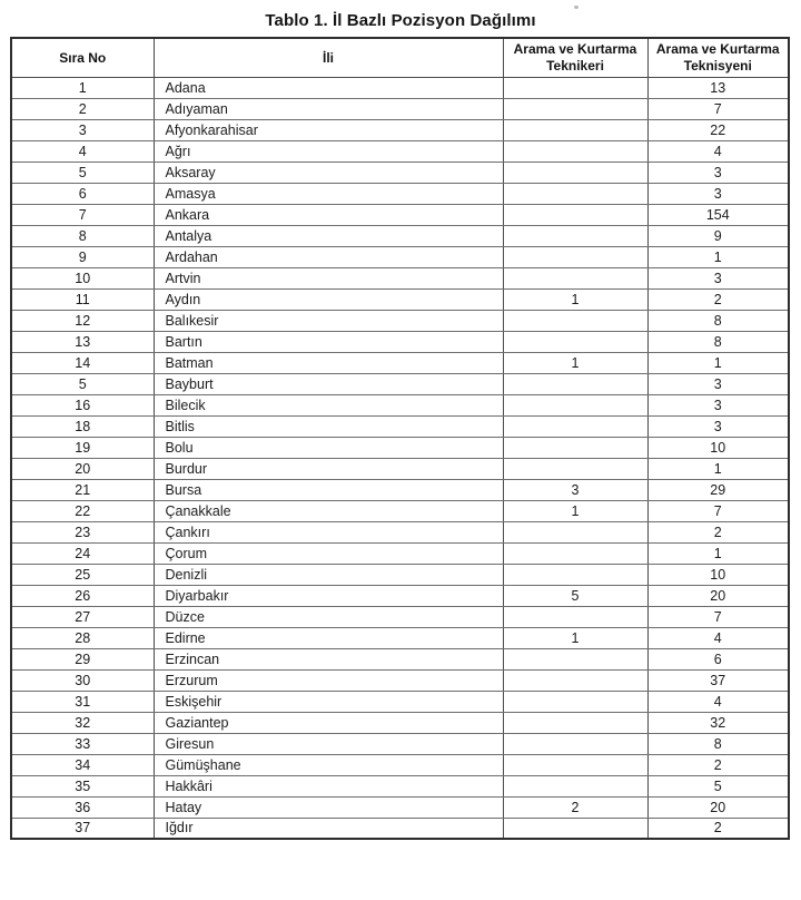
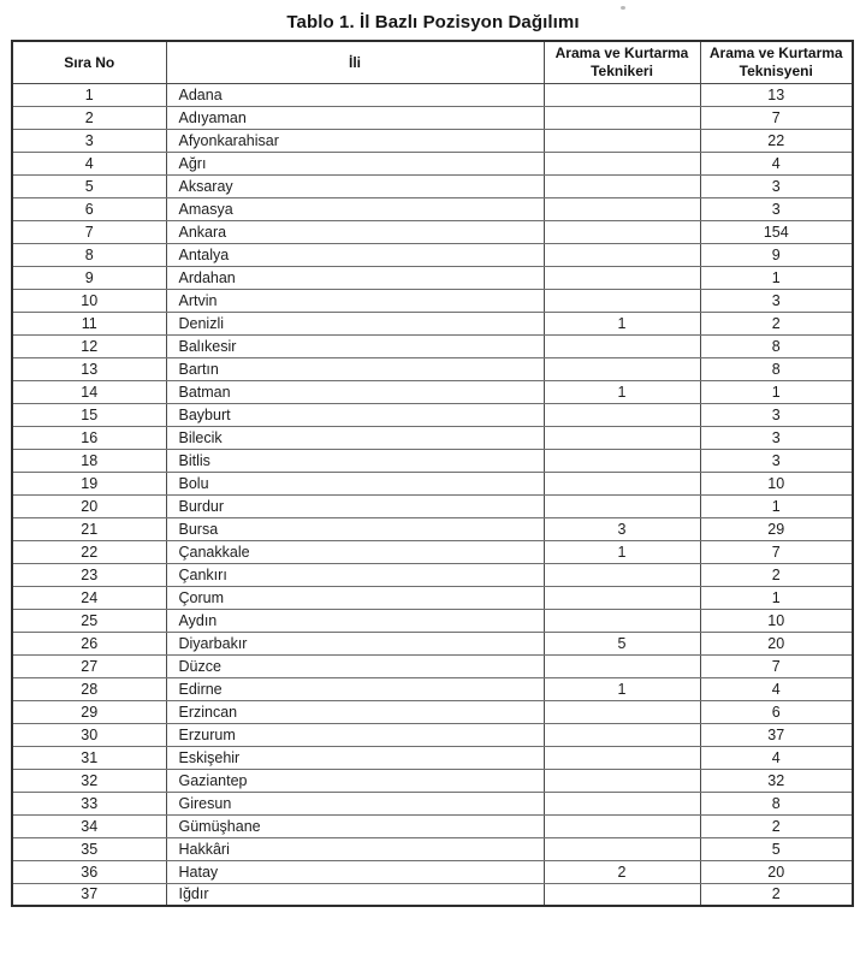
  Tablo 1. İl Bazlı Pozisyon Dağılımı
  Sıra No	İli	Arama ve Kurtarma Teknikeri	Arama ve Kurtarma Teknisyeni
  1	Adana		13
  2	Adıyaman		7
  3	Afyonkarahisar		22
  4	Ağrı		4
  5	Aksaray		3
  6	Amasya		3
  7	Ankara		154
  8	Antalya		9
  9	Ardahan		1
  10	Artvin		3
- 11	Aydın	1	2
+ 11	Denizli	1	2
  12	Balıkesir		8
  13	Bartın		8
  14	Batman	1	1
- 5	Bayburt		3
+ 15	Bayburt		3
  16	Bilecik		3
  18	Bitlis		3
  19	Bolu		10
  20	Burdur		1
  21	Bursa	3	29
  22	Çanakkale	1	7
  23	Çankırı		2
  24	Çorum		1
- 25	Denizli		10
+ 25	Aydın		10
  26	Diyarbakır	5	20
  27	Düzce		7
  28	Edirne	1	4
  29	Erzincan		6
  30	Erzurum		37
  31	Eskişehir		4
  32	Gaziantep		32
  33	Giresun		8
  34	Gümüşhane		2
  35	Hakkâri		5
  36	Hatay	2	20
  37	Iğdır		2
